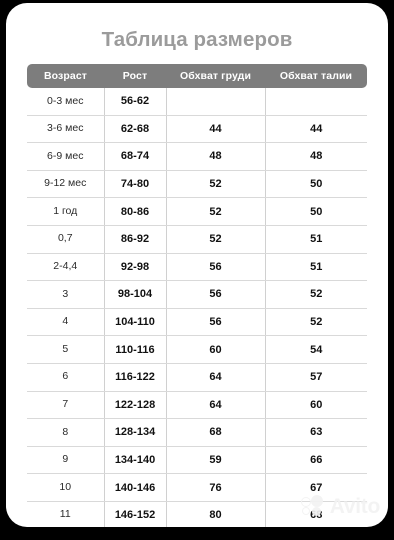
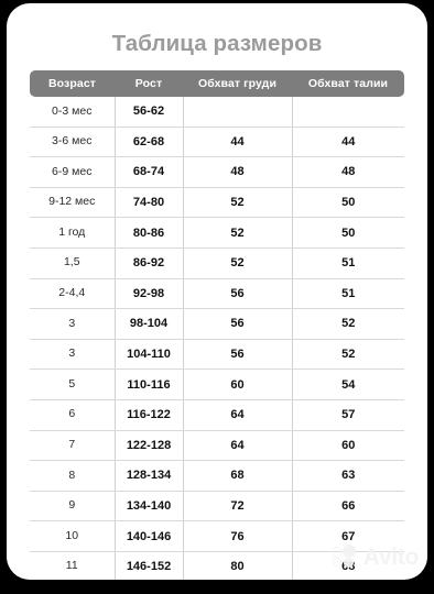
  Таблица размеров
  Возраст	Рост	Обхват груди	Обхват талии
  0-3 мес	56-62
  3-6 мес	62-68	44	44
  6-9 мес	68-74	48	48
  9-12 мес	74-80	52	50
  1 год	80-86	52	50
- 0,7	86-92	52	51
+ 1,5	86-92	52	51
  2-4,4	92-98	56	51
  3	98-104	56	52
- 4	104-110	56	52
+ 3	104-110	56	52
  5	110-116	60	54
  6	116-122	64	57
  7	122-128	64	60
  8	128-134	68	63
- 9	134-140	59	66
+ 9	134-140	72	66
  10	140-146	76	67
  11	146-152	80	8
  Avito
